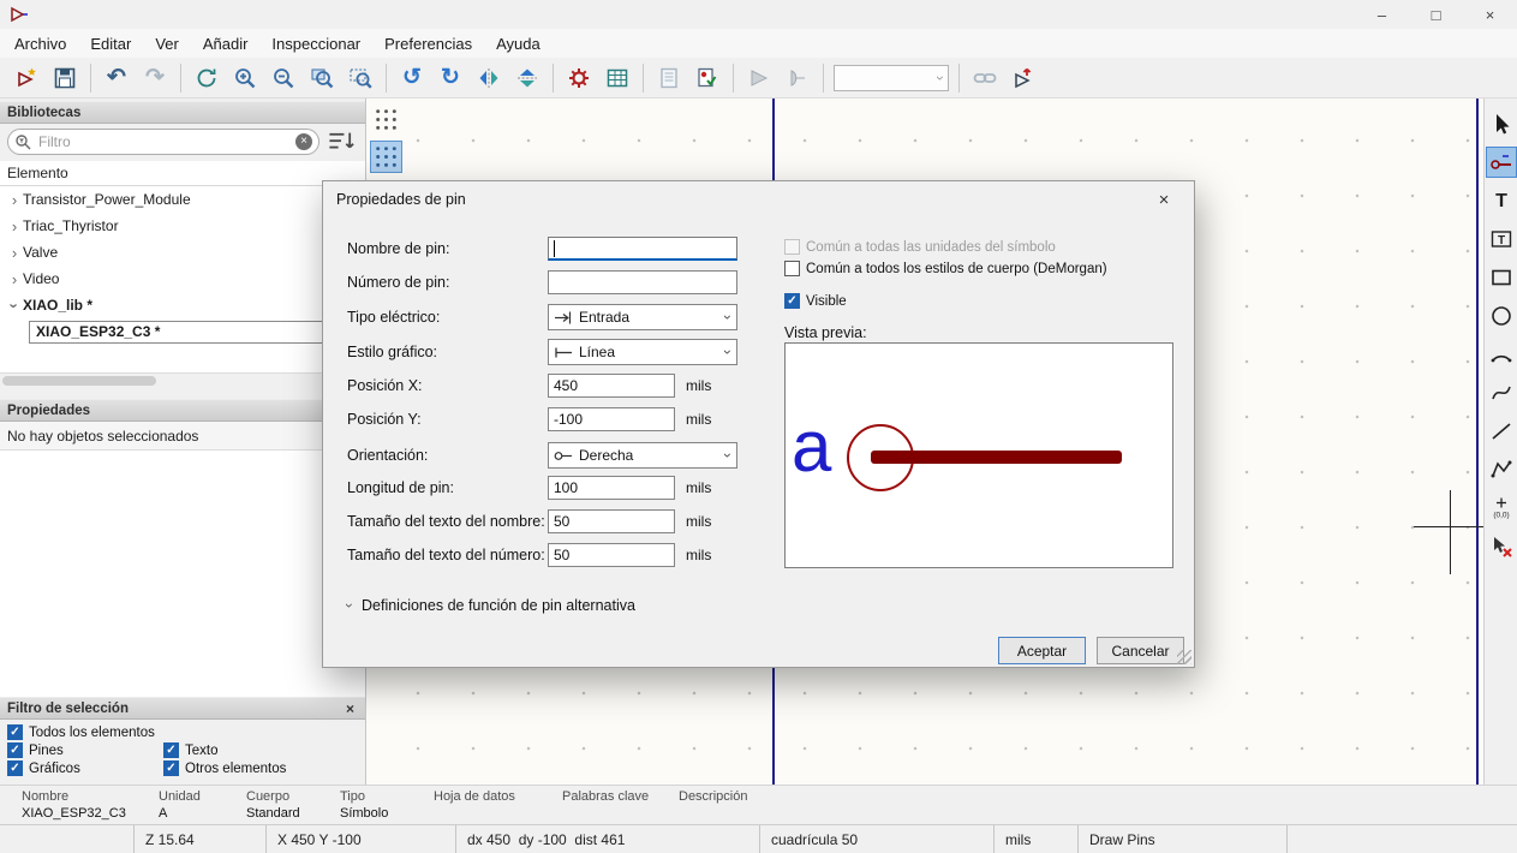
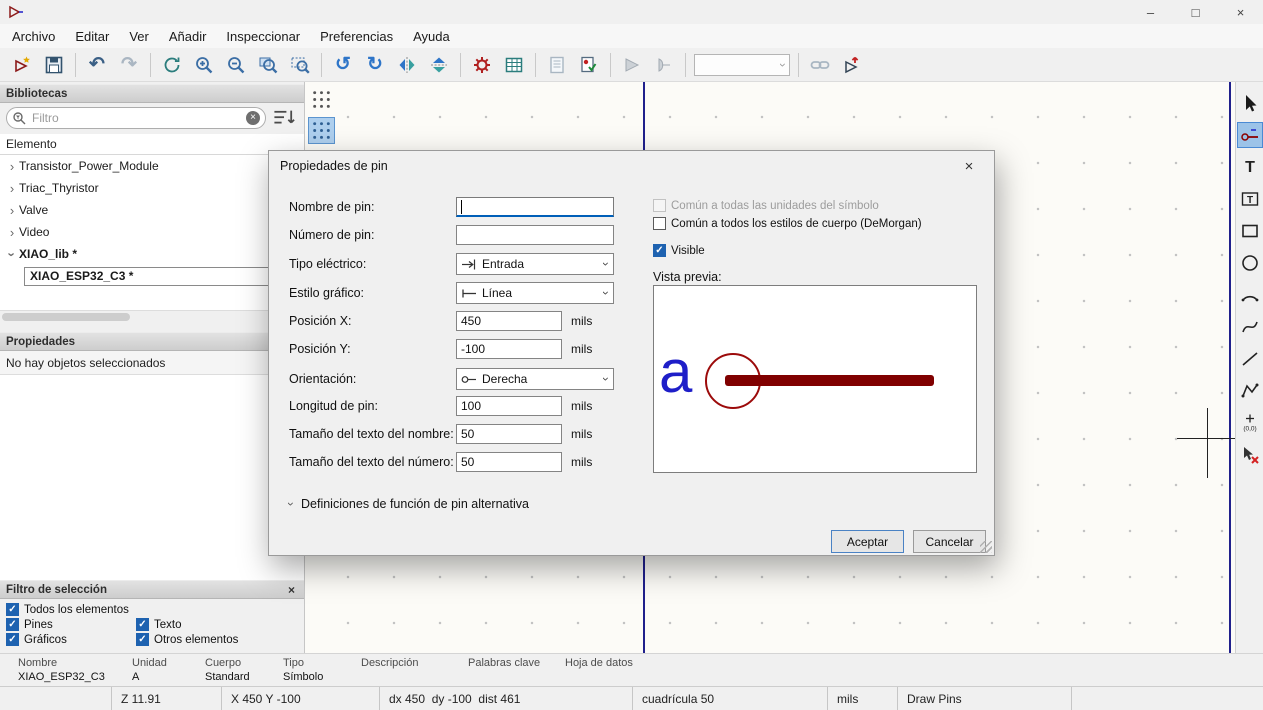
  –
  □
  ×
  Archivo
  Editar
  Ver
  Añadir
  Inspeccionar
  Preferencias
  Ayuda
  ↶
  ↷
  ↺
  ↻
  Bibliotecas
  Filtro
  ×
  Elemento
  ›
  Transistor_Power_Module
  ›
  Triac_Thyristor
  ›
  Valve
  ›
  Video
  XIAO_lib *
  XIAO_ESP32_C3 *
  Propiedades
  No hay objetos seleccionados
  Filtro de selección
  ×
  ✓
  Todos los elementos
  ✓
  Pines
  ✓
  Texto
  ✓
  Gráficos
  ✓
  Otros elementos
  T
  T
  Nombre
  XIAO_ESP32_C3
  Unidad
  A
  Cuerpo
  Standard
  Tipo
  Símbolo
- Hoja de datos
+ Descripción
  Palabras clave
- Descripción
+ Hoja de datos
- Z 15.64
+ Z 11.91
  X 450 Y -100
  dx 450 dy -100 dist 461
  cuadrícula 50
  mils
  Draw Pins
  Propiedades de pin
  ×
  Nombre de pin:
  Número de pin:
  Tipo eléctrico:
  Entrada
  Estilo gráfico:
  Línea
  Posición X:
  450
  mils
  Posición Y:
  -100
  mils
  Orientación:
  Derecha
  Longitud de pin:
  100
  mils
  Tamaño del texto del nombre:
  50
  mils
  Tamaño del texto del número:
  50
  mils
  Común a todas las unidades del símbolo
  Común a todos los estilos de cuerpo (DeMorgan)
  ✓
  Visible
  Vista previa:
  a
  Definiciones de función de pin alternativa
  Aceptar
  Cancelar
